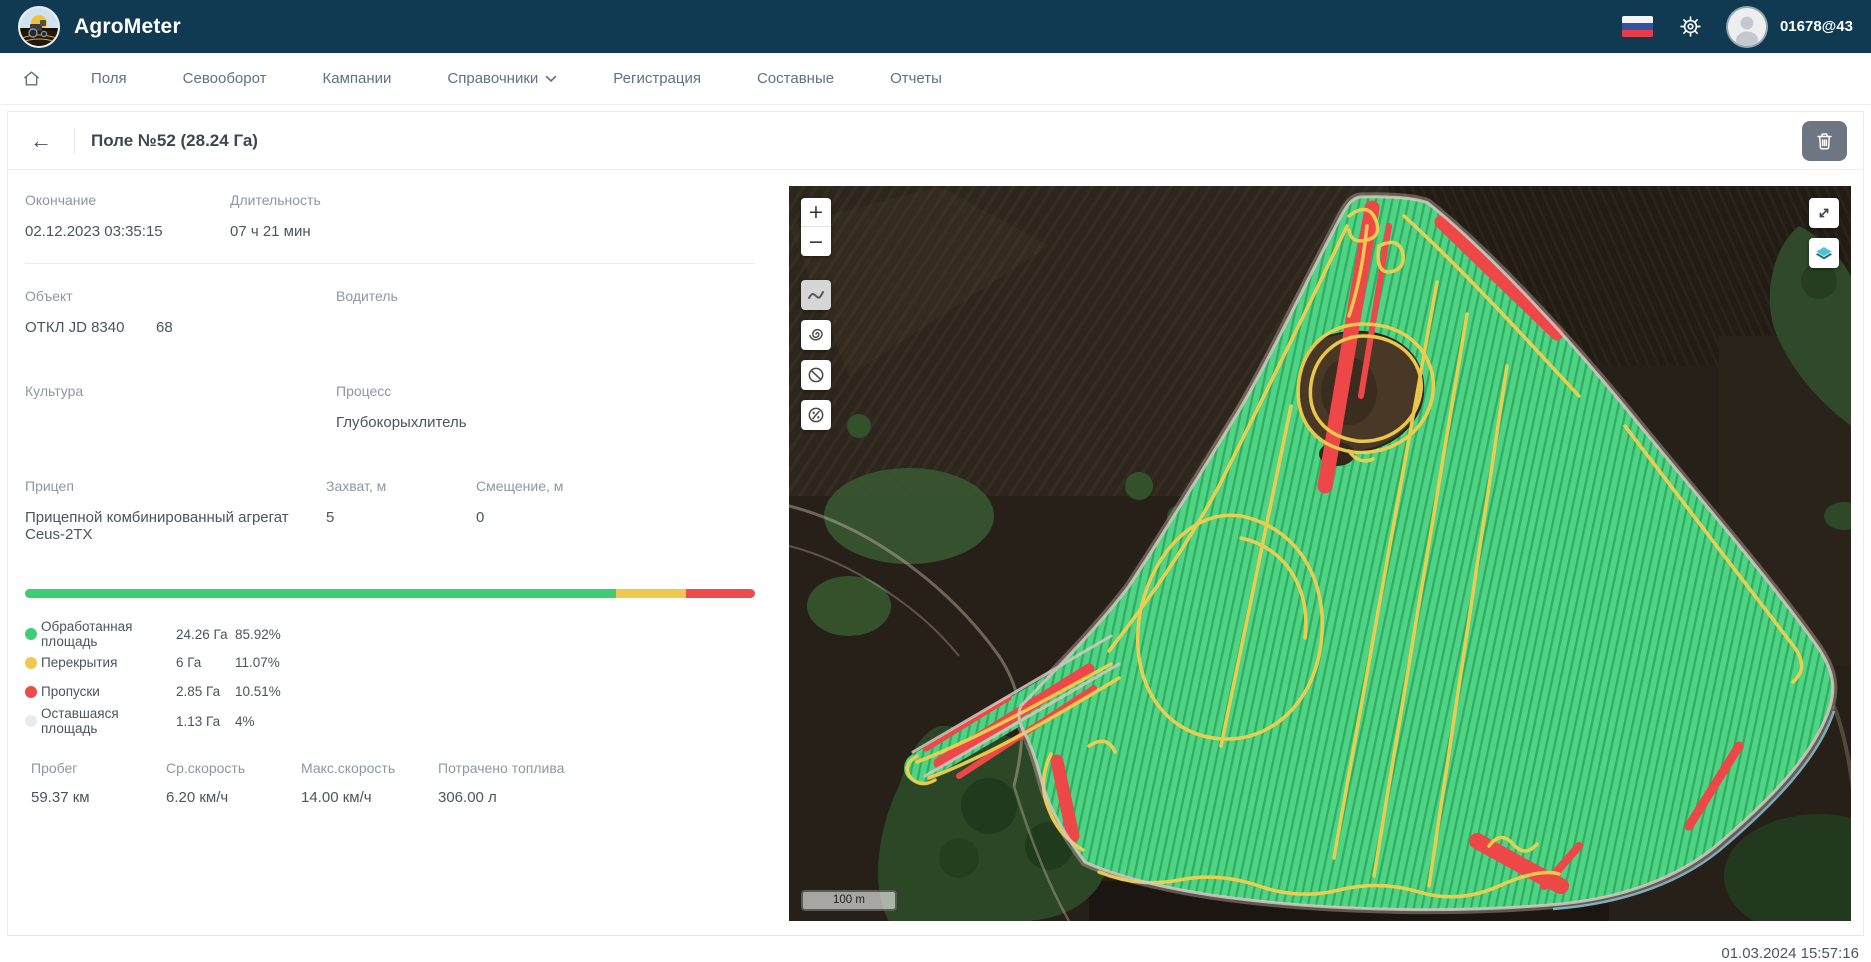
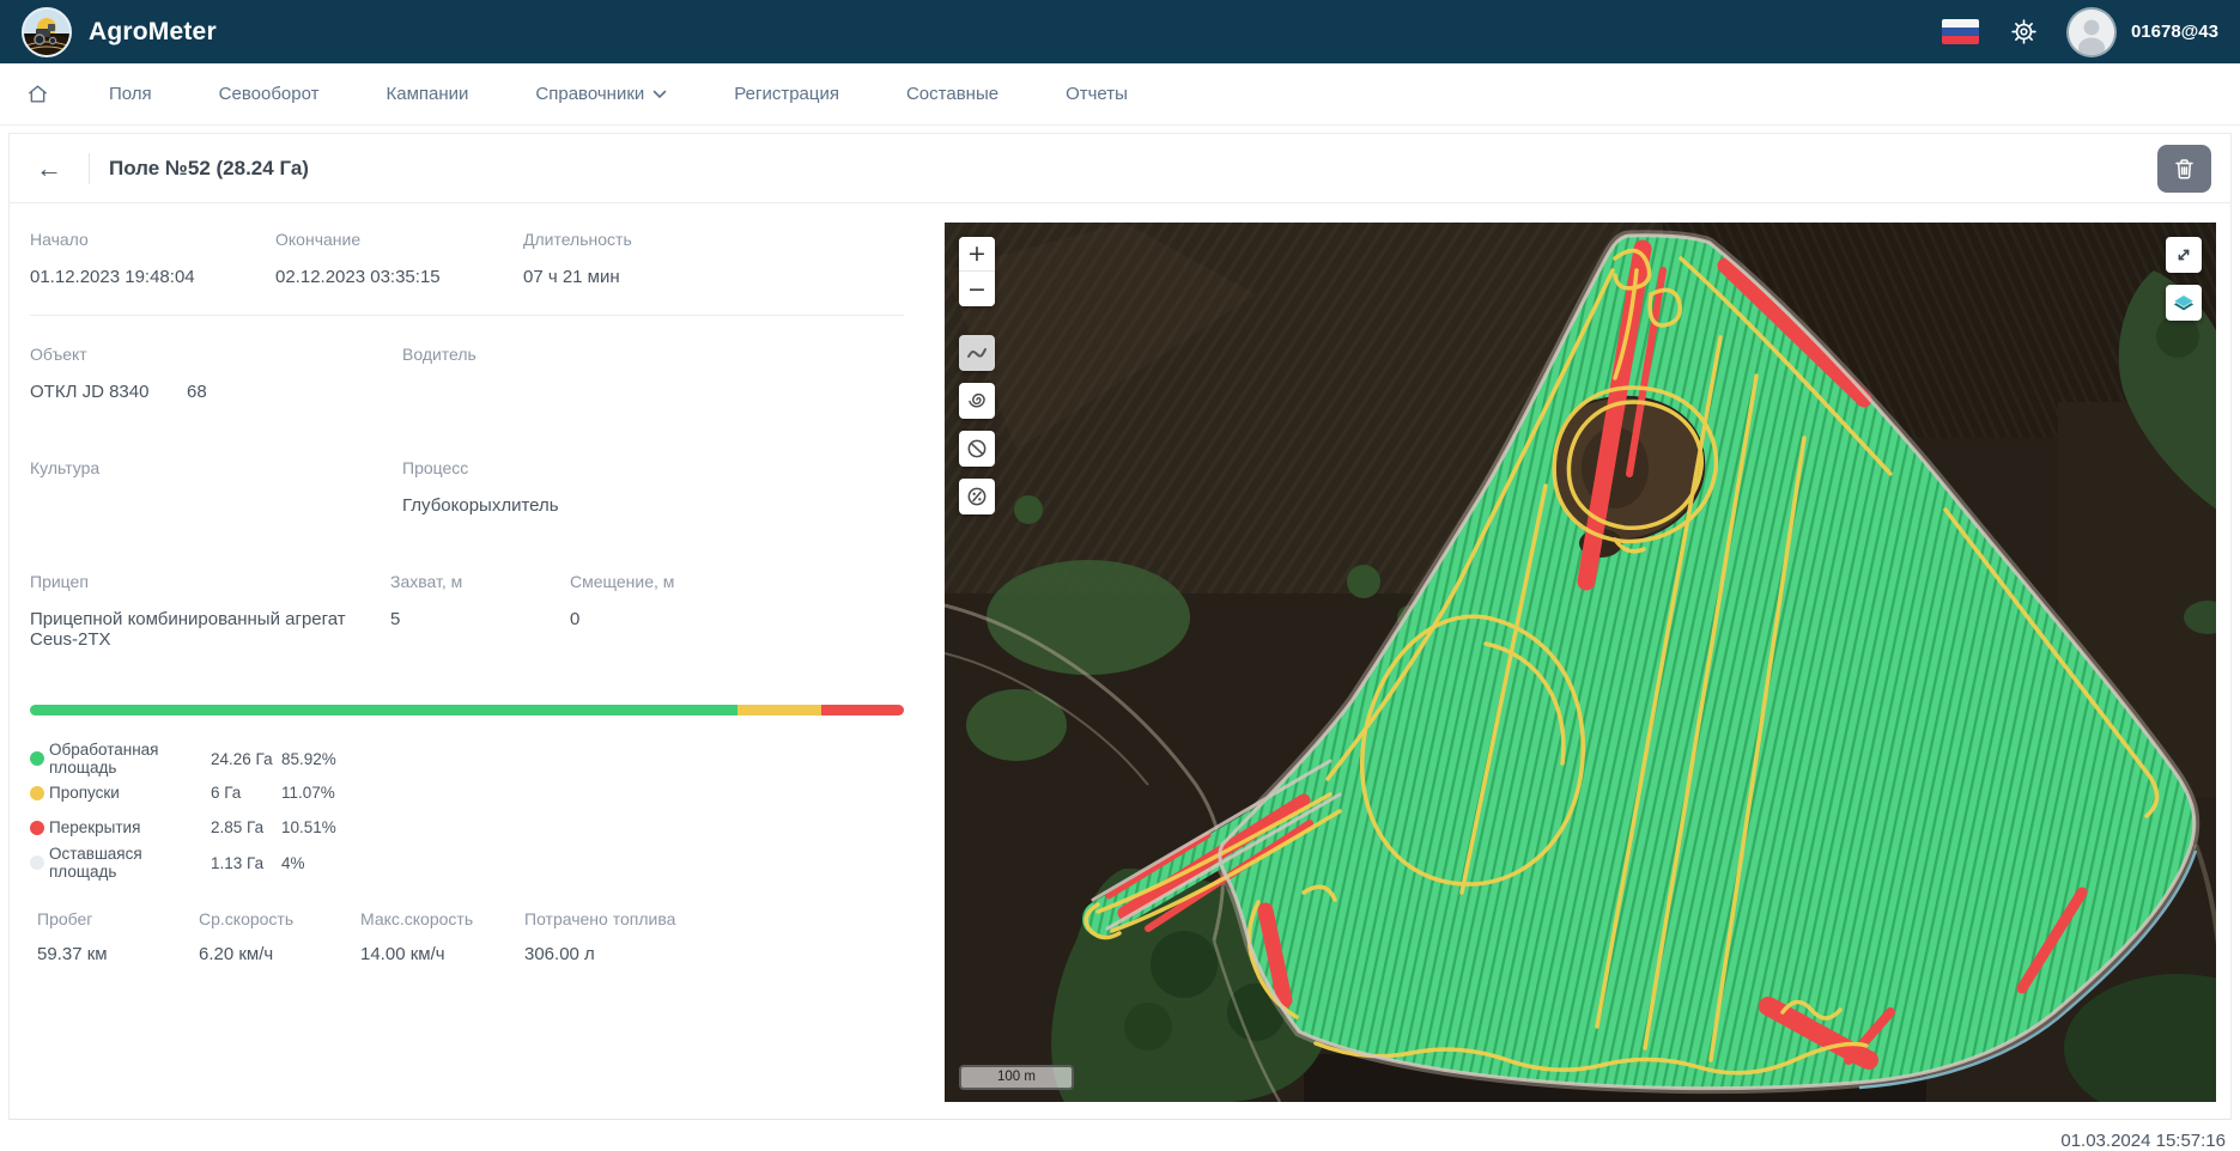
  AgroMeter
  01678@43
  Поля
  Севооборот
  Кампании
  Справочники
  Регистрация
  Составные
  Отчеты
  ←
  Поле №52 (28.24 Га)
+ Начало
+ 01.12.2023 19:48:04
  Окончание
  02.12.2023 03:35:15
  Длительность
  07 ч 21 мин
  Объект
  ОТКЛ JD 8340
  68
  Водитель
  Культура
  Процесс
  Глубокорыхлитель
  Прицеп
  Прицепной комбинированный агрегат Ceus-2TX
  Захват, м
  5
  Смещение, м
  0
  Обработанная площадь
  24.26 Га
  85.92%
- Перекрытия
+ Пропуски
  6 Га
  11.07%
- Пропуски
+ Перекрытия
  2.85 Га
  10.51%
  Оставшаяся площадь
  1.13 Га
  4%
  Пробег
  59.37 км
  Ср.скорость
  6.20 км/ч
  Макс.скорость
  14.00 км/ч
  Потрачено топлива
  306.00 л
  +
  −
  100 m
  01.03.2024 15:57:16
